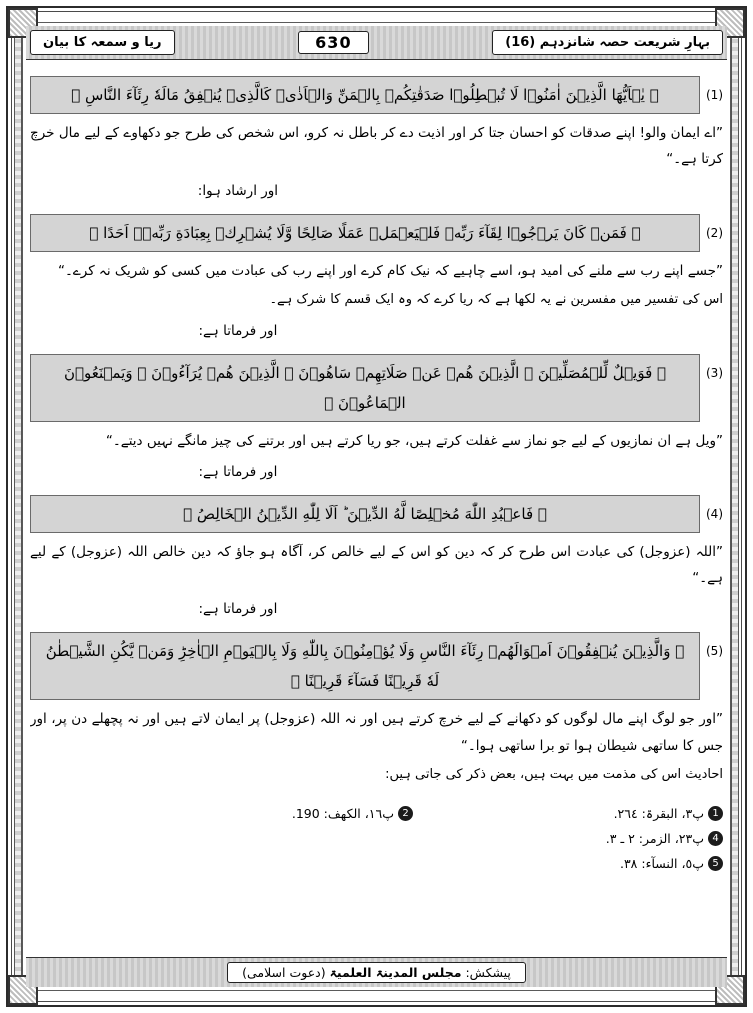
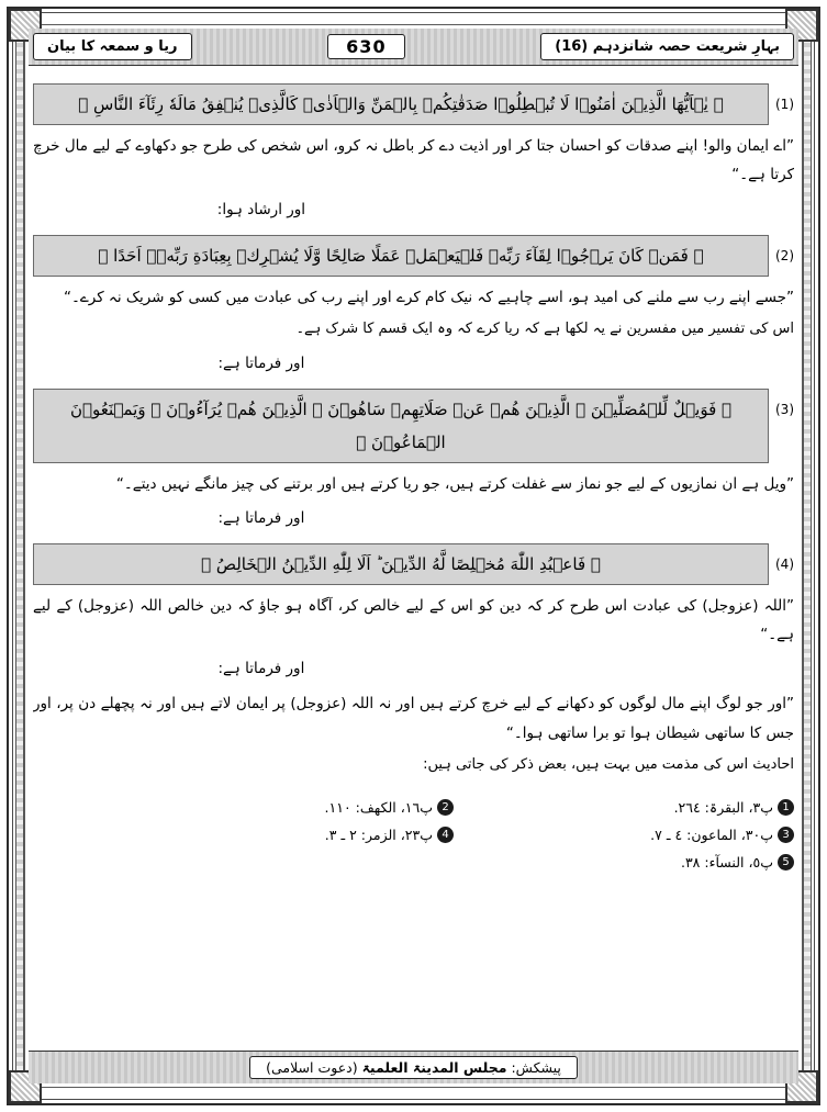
  ریا و سمعہ کا بیان
  630
  بہارِ شریعت حصہ شانزدہم (16)
  (1)
  ﴿ يٰۤاَيُّهَا الَّذِيۡنَ اٰمَنُوۡا لَا تُبۡطِلُوۡا صَدَقٰتِكُمۡ بِالۡمَنِّ وَالۡاَذٰىۙ كَالَّذِىۡ يُنۡفِقُ مَالَهٗ رِئَآءَ النَّاسِ ﴾
  ”اے ایمان والو! اپنے صدقات کو احسان جتا کر اور اذیت دے کر باطل نہ کرو، اس شخص کی طرح جو دکھاوے کے لیے مال خرچ کرتا ہے۔“
  اور ارشاد ہوا:
  (2)
  ﴿ فَمَنۡ كَانَ يَرۡجُوۡا لِقَآءَ رَبِّهٖ فَلۡيَعۡمَلۡ عَمَلًا صَالِحًا وَّلَا يُشۡرِكۡ بِعِبَادَةِ رَبِّهٖۤ اَحَدًا ﴾
  ”جسے اپنے رب سے ملنے کی امید ہو، اسے چاہیے کہ نیک کام کرے اور اپنے رب کی عبادت میں کسی کو شریک نہ کرے۔“
  اس کی تفسیر میں مفسرین نے یہ لکھا ہے کہ ریا کرے کہ وہ ایک قسم کا شرک ہے۔
  اور فرماتا ہے:
  (3)
  ﴿ فَوَيۡلٌ لِّلۡمُصَلِّيۡنَ ۙ الَّذِيۡنَ هُمۡ عَنۡ صَلَاتِهِمۡ سَاهُوۡنَ ۙ الَّذِيۡنَ هُمۡ يُرَآءُوۡنَ ۙ وَيَمۡنَعُوۡنَ الۡمَاعُوۡنَ ﴾
  ”ویل ہے ان نمازیوں کے لیے جو نماز سے غفلت کرتے ہیں، جو ریا کرتے ہیں اور برتنے کی چیز مانگے نہیں دیتے۔“
  اور فرماتا ہے:
  (4)
  ﴿ فَاعۡبُدِ اللّٰهَ مُخۡلِصًا لَّهُ الدِّيۡنَ ؕ اَلَا لِلّٰهِ الدِّيۡنُ الۡخَالِصُ ﴾
  ”اللہ (عزوجل) کی عبادت اس طرح کر کہ دین کو اس کے لیے خالص کر، آگاہ ہو جاؤ کہ دین خالص اللہ (عزوجل) کے لیے ہے۔“
  اور فرماتا ہے:
- (5)
- ﴿ وَالَّذِيۡنَ يُنۡفِقُوۡنَ اَمۡوَالَهُمۡ رِئَآءَ النَّاسِ وَلَا يُؤۡمِنُوۡنَ بِاللّٰهِ وَلَا بِالۡيَوۡمِ الۡاٰخِرِؕ وَمَنۡ يَّكُنِ الشَّيۡطٰنُ لَهٗ قَرِيۡنًا فَسَآءَ قَرِيۡنًا ﴾
  ”اور جو لوگ اپنے مال لوگوں کو دکھانے کے لیے خرچ کرتے ہیں اور نہ اللہ (عزوجل) پر ایمان لاتے ہیں اور نہ پچھلے دن پر، اور جس کا ساتھی شیطان ہوا تو برا ساتھی ہوا۔“
  احادیث اس کی مذمت میں بہت ہیں، بعض ذکر کی جاتی ہیں:
  1
  پ٣، البقرۃ: ٢٦٤.
  2
- پ١٦، الکهف: 190.
+ پ١٦، الکهف: ١١٠.
+ 3
+ پ٣٠، الماعون: ٤ ـ ٧.
  4
  پ٢٣، الزمر: ٢ ـ ٣.
  5
  پ٥، النسآء: ٣٨.
  پیشکش: مجلس المدینۃ العلمیۃ (دعوت اسلامی)
